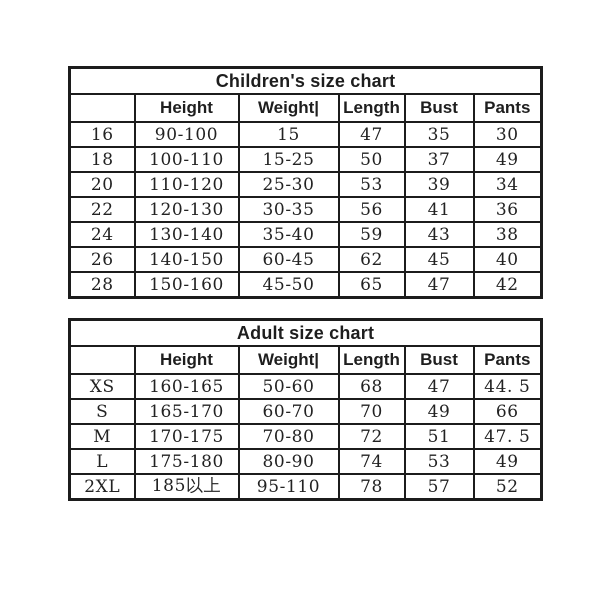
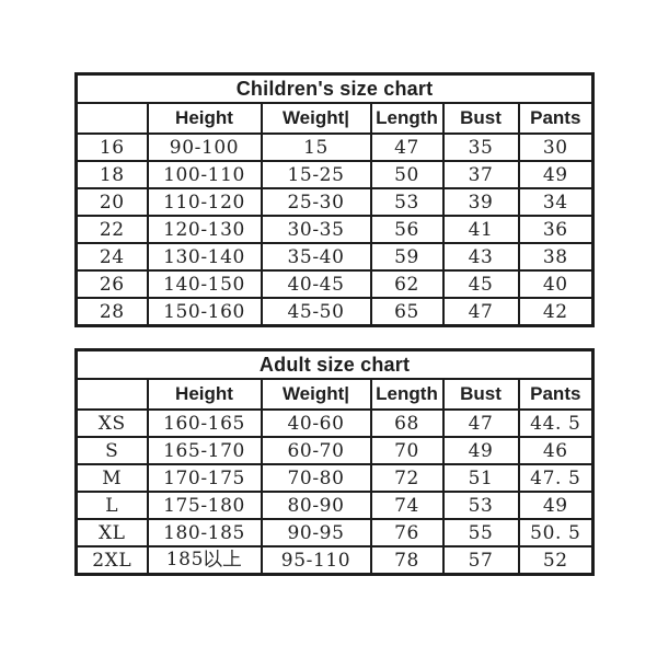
  Children's size chart
  	Height	Weight|	Length	Bust	Pants
  16	90-100	15	47	35	30
  18	100-110	15-25	50	37	49
  20	110-120	25-30	53	39	34
  22	120-130	30-35	56	41	36
  24	130-140	35-40	59	43	38
- 26	140-150	60-45	62	45	40
+ 26	140-150	40-45	62	45	40
  28	150-160	45-50	65	47	42
  Adult size chart
  	Height	Weight|	Length	Bust	Pants
- XS	160-165	50-60	68	47	44. 5
+ XS	160-165	40-60	68	47	44. 5
- S	165-170	60-70	70	49	66
+ S	165-170	60-70	70	49	46
  M	170-175	70-80	72	51	47. 5
  L	175-180	80-90	74	53	49
+ XL	180-185	90-95	76	55	50. 5
  2XL	185以上	95-110	78	57	52
